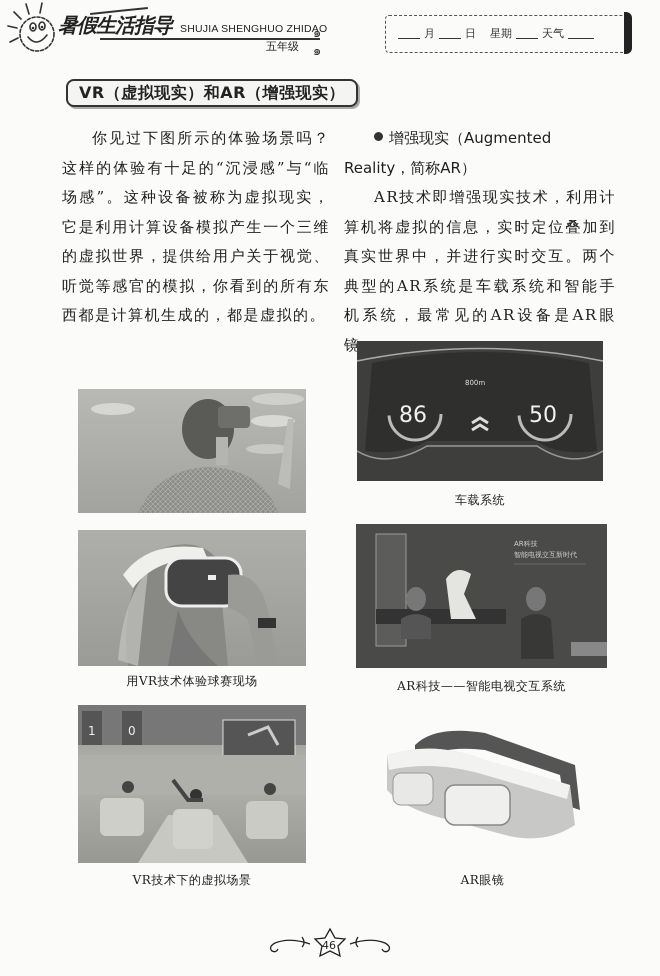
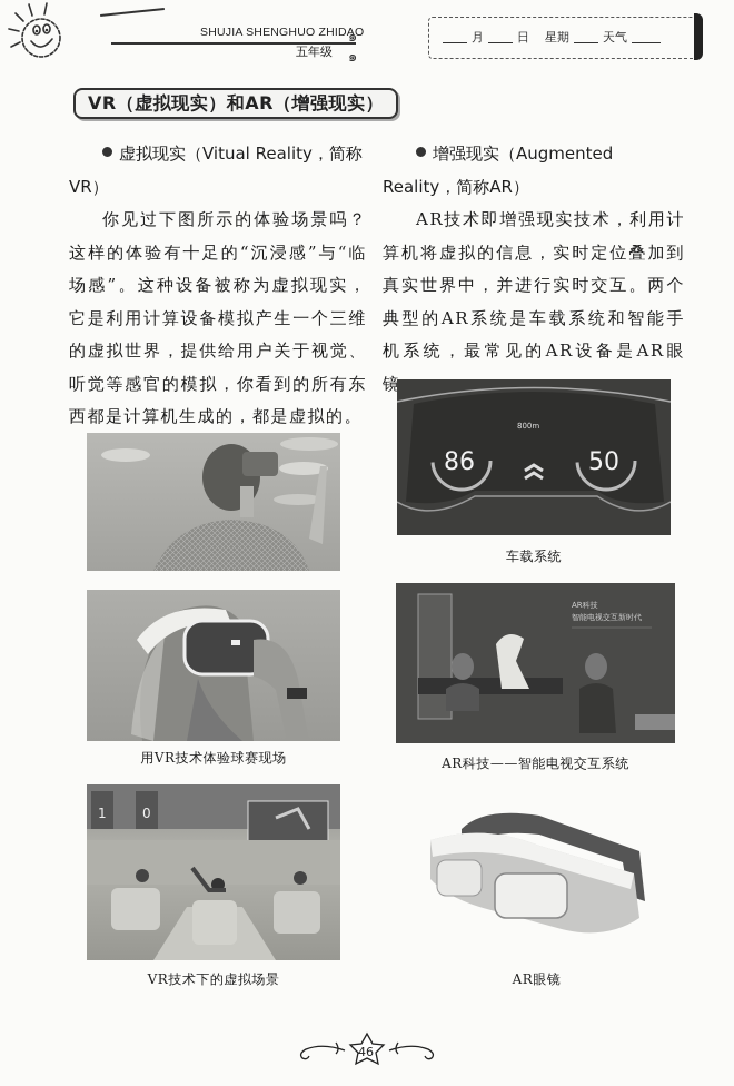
- 暑假生活指导
  SHUJIA SHENGHUO ZHIDAO
  五年级
  ๑
  ๑
  月
  日
  星期
  天气
  VR（虚拟现实）和AR（增强现实）
+ 虚拟现实（Vitual Reality，简称VR）
  你见过下图所示的体验场景吗？这样的体验有十足的“沉浸感”与“临场感”。这种设备被称为虚拟现实，它是利用计算设备模拟产生一个三维的虚拟世界，提供给用户关于视觉、听觉等感官的模拟，你看到的所有东西都是计算机生成的，都是虚拟的。
  增强现实（Augmented Reality，简称AR）
  AR技术即增强现实技术，利用计算机将虚拟的信息，实时定位叠加到真实世界中，并进行实时交互。两个典型的AR系统是车载系统和智能手机系统，最常见的AR设备是AR眼镜
  用VR技术体验球赛现场
  1
  0
  VR技术下的虚拟场景
  86
  50
  800m
  车载系统
  AR科技
  智能电视交互新时代
  AR科技——智能电视交互系统
  AR眼镜
  46
